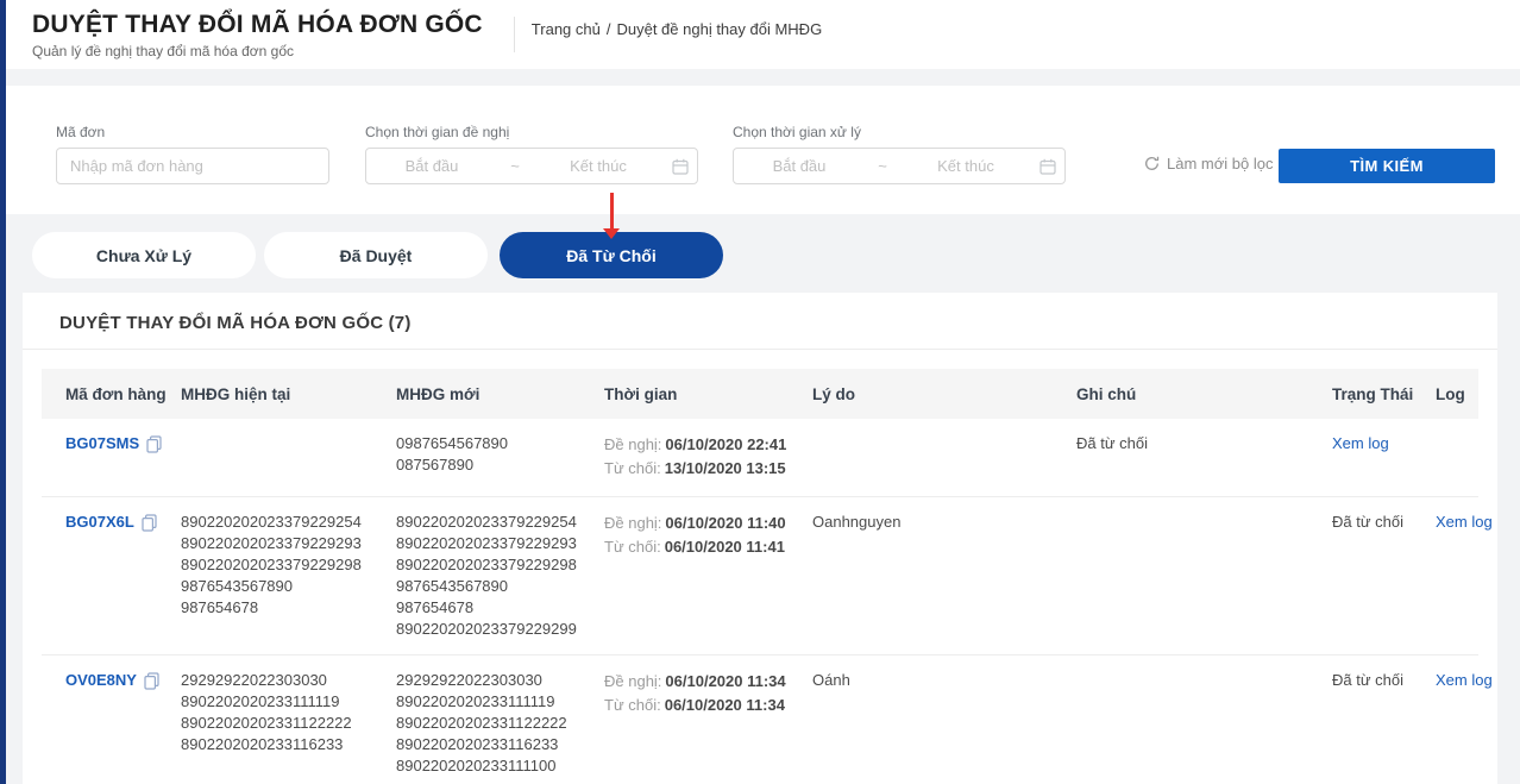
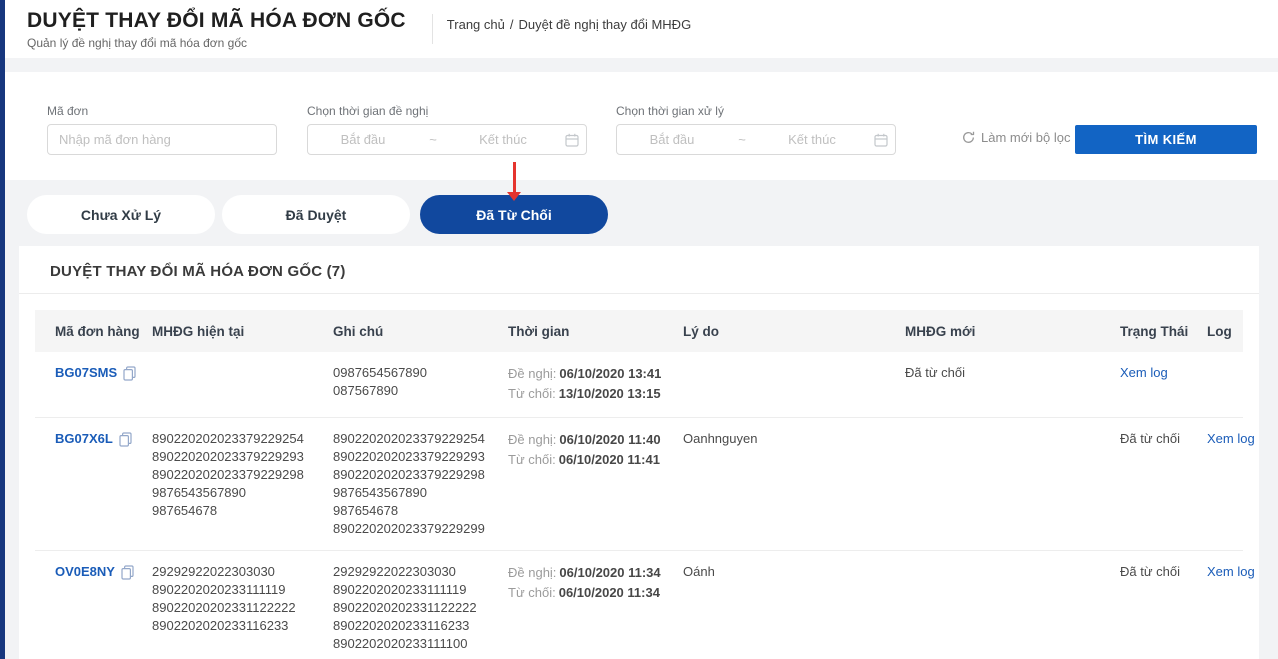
  DUYỆT THAY ĐỔI MÃ HÓA ĐƠN GỐC
  Quản lý đề nghị thay đổi mã hóa đơn gốc
  Trang chủ
  /
  Duyệt đề nghị thay đổi MHĐG
  Mã đơn
  Nhập mã đơn hàng
  Chọn thời gian đề nghị
  Bắt đầu
  ~
  Kết thúc
  Chọn thời gian xử lý
  Bắt đầu
  ~
  Kết thúc
  Làm mới bộ lọc
  TÌM KIẾM
  Chưa Xử Lý
  Đã Duyệt
  Đã Từ Chối
  DUYỆT THAY ĐỔI MÃ HÓA ĐƠN GỐC (7)
  Mã đơn hàng
  MHĐG hiện tại
- MHĐG mới
+ Ghi chú
  Thời gian
  Lý do
- Ghi chú
+ MHĐG mới
  Trạng Thái
  Log
  BG07SMS
  0987654567890
  087567890
- Đề nghị: 06/10/2020 22:41
+ Đề nghị: 06/10/2020 13:41
  Từ chối: 13/10/2020 13:15
  Đã từ chối
  Xem log
  BG07X6L
  890220202023379229254
  890220202023379229293
  890220202023379229298
  9876543567890
  987654678
  890220202023379229254
  890220202023379229293
  890220202023379229298
  9876543567890
  987654678
  890220202023379229299
  Đề nghị: 06/10/2020 11:40
  Từ chối: 06/10/2020 11:41
  Oanhnguyen
  Đã từ chối
  Xem log
  OV0E8NY
  29292922022303030
  8902202020233111119
  89022020202331122222
  8902202020233116233
  29292922022303030
  8902202020233111119
  89022020202331122222
  8902202020233116233
  8902202020233111100
  Đề nghị: 06/10/2020 11:34
  Từ chối: 06/10/2020 11:34
  Oánh
  Đã từ chối
  Xem log
